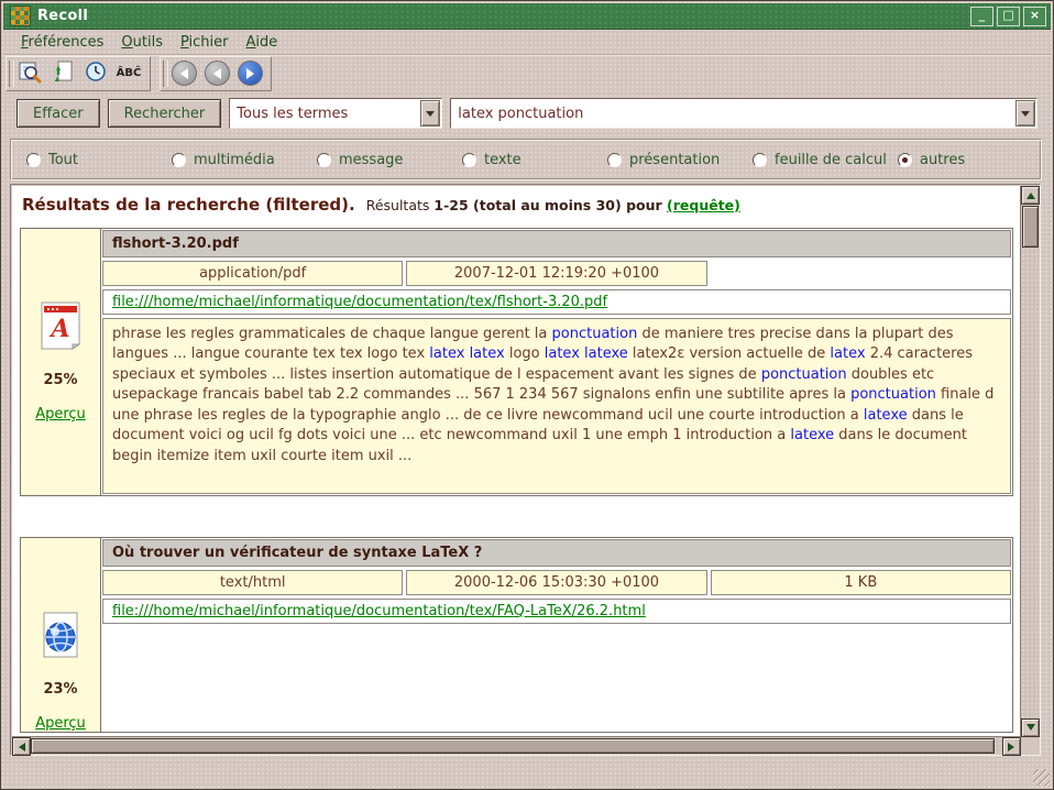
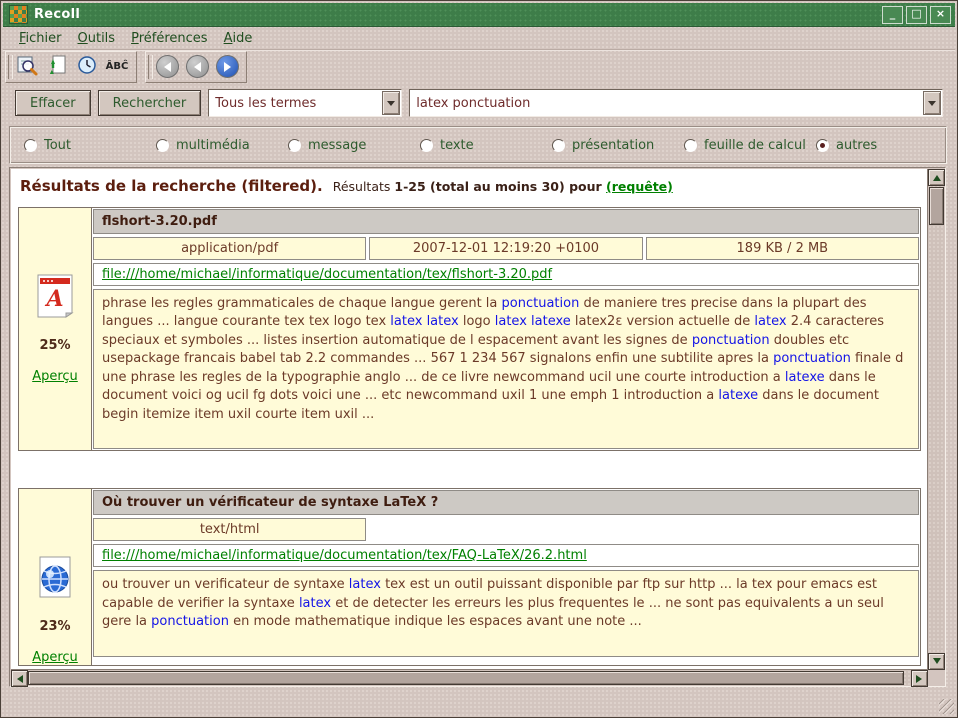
  Recoll
  _
  □
  ×
- Fréférences
+ Fichier
  Outils
- Pichier
+ Préférences
  Aide
  ÂBĈ
  Effacer
  Rechercher
  Tous les termes
  latex ponctuation
  Tout
  multimédia
  message
  texte
  présentation
  feuille de calcul
  autres
  Résultats de la recherche (filtered). Résultats 1-25 (total au moins 30) pour (requête)
  A
  25%
  Aperçu
  flshort-3.20.pdf
  application/pdf
  2007-12-01 12:19:20 +0100
+ 189 KB / 2 MB
  file:///home/michael/informatique/documentation/tex/flshort-3.20.pdf
  phrase les regles grammaticales de chaque langue gerent la ponctuation de maniere tres precise dans la plupart des langues ... langue courante tex tex logo tex latex latex logo latex latexe latex2ε version actuelle de latex 2.4 caracteres speciaux et symboles ... listes insertion automatique de l espacement avant les signes de ponctuation doubles etc usepackage francais babel tab 2.2 commandes ... 567 1 234 567 signalons enfin une subtilite apres la ponctuation finale d une phrase les regles de la typographie anglo ... de ce livre newcommand ucil une courte introduction a latexe dans le document voici og ucil fg dots voici une ... etc newcommand uxil 1 une emph 1 introduction a latexe dans le document begin itemize item uxil courte item uxil ...
  23%
  Aperçu
  Où trouver un vérificateur de syntaxe LaTeX ?
  text/html
- 2000-12-06 15:03:30 +0100
- 1 KB
  file:///home/michael/informatique/documentation/tex/FAQ-LaTeX/26.2.html
+ ou trouver un verificateur de syntaxe latex tex est un outil puissant disponible par ftp sur http ... la tex pour emacs est capable de verifier la syntaxe latex et de detecter les erreurs les plus frequentes le ... ne sont pas equivalents a un seul gere la ponctuation en mode mathematique indique les espaces avant une note ...
